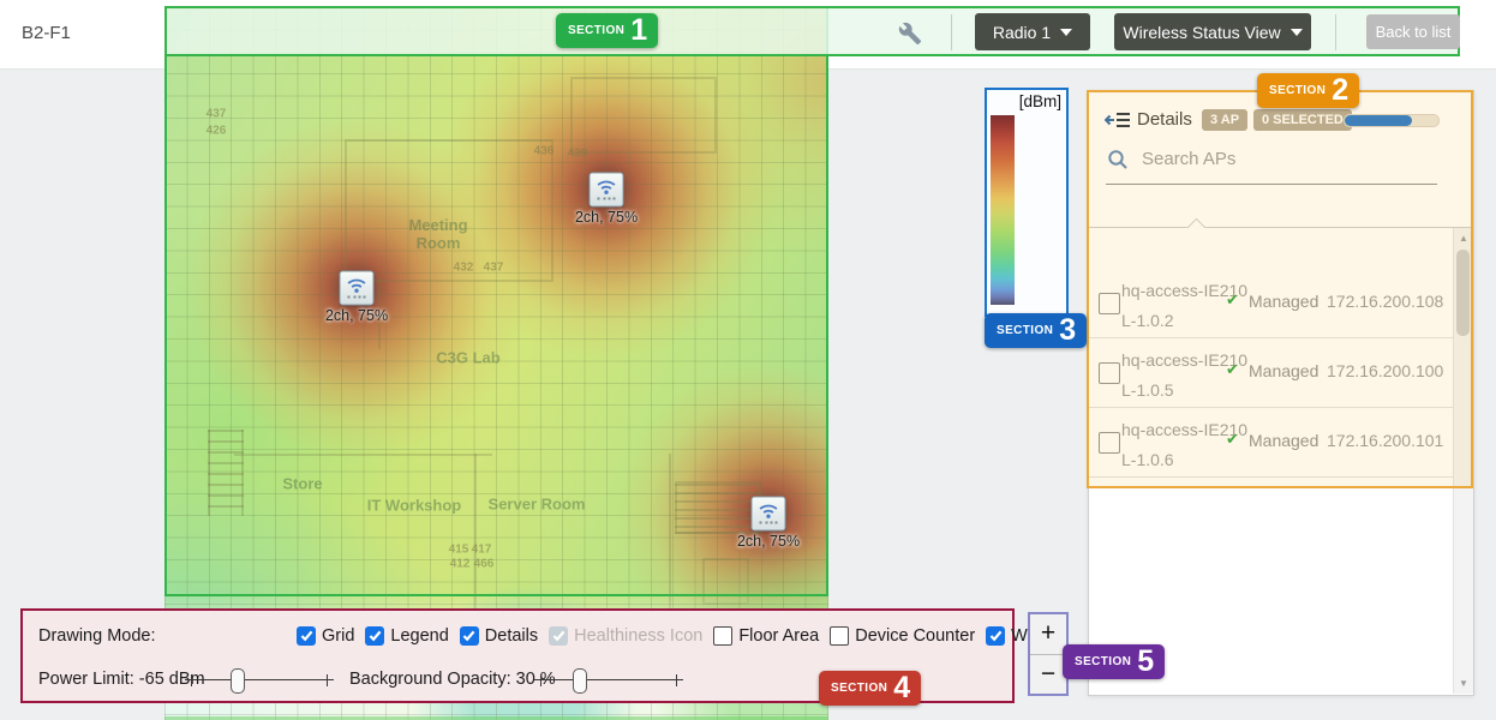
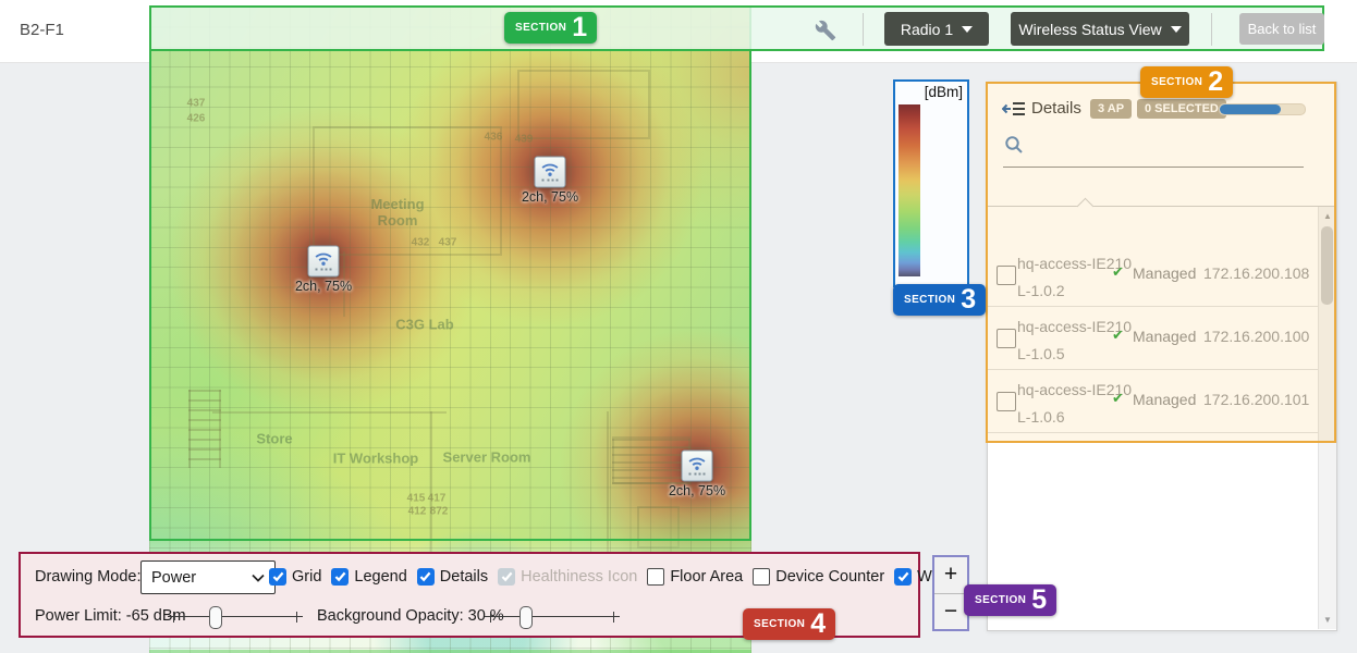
  B2-F1
  Meeting Room
  C3G Lab
  Store
  IT Workshop
  Server Room
  437
  426
  436
  439
  432
  437
  415
  417
  412
- 466
+ 872
  2ch, 75%
  2ch, 75%
  2ch, 75%
  Radio 1
  Wireless Status View
  Back to list
  [dBm]
  Details
  3 AP
  0 SELECTED
- Search APs
  hq-access-IE210
  L-1.0.2
  ✔
  Managed
  172.16.200.108
  hq-access-IE210
  L-1.0.5
  ✔
  Managed
  172.16.200.100
  hq-access-IE210
  L-1.0.6
  ✔
  Managed
  172.16.200.101
  ▲
  ▼
  Drawing Mode:
+ Power
  Grid
  Legend
  Details
  Healthiness Icon
  Floor Area
  Device Counter
  Power Limit: -65 dBm
  Background Opacity: 30 %
  +
  −
  SECTION
  1
  SECTION
  2
  SECTION
  3
  SECTION
  4
  SECTION
  5
